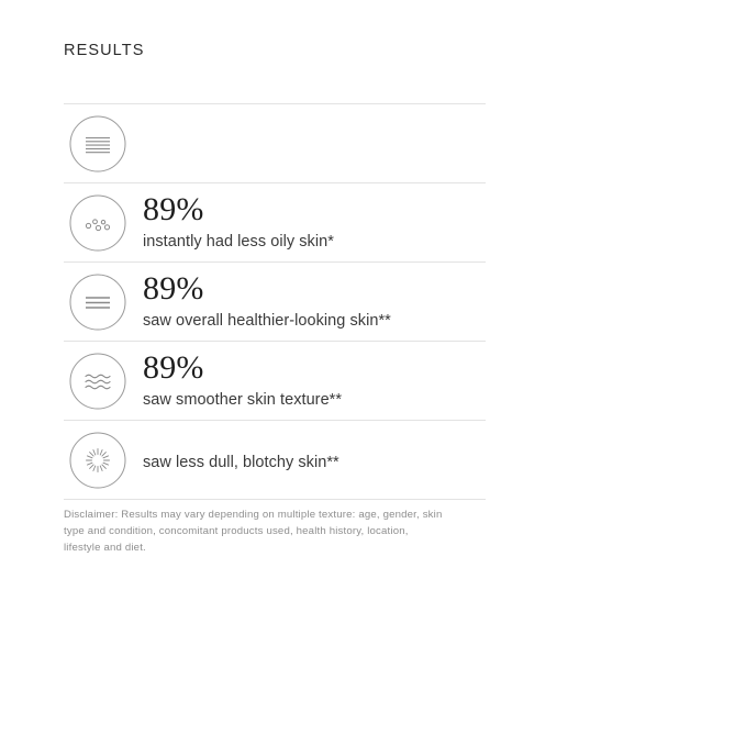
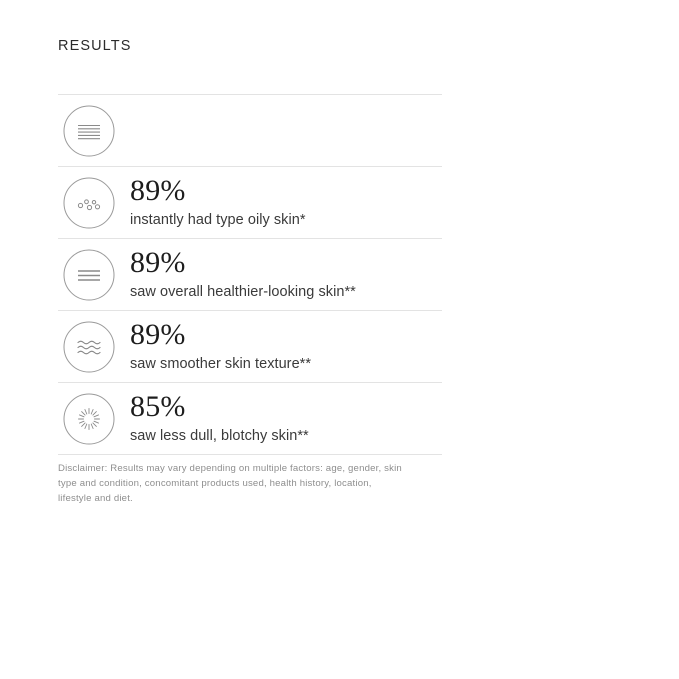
  RESULTS
  89%
- instantly had less oily skin*
+ instantly had type oily skin*
  89%
  saw overall healthier-looking skin**
  89%
  saw smoother skin texture**
+ 85%
  saw less dull, blotchy skin**
- Disclaimer: Results may vary depending on multiple texture: age, gender, skin
+ Disclaimer: Results may vary depending on multiple factors: age, gender, skin
  type and condition, concomitant products used, health history, location,
  lifestyle and diet.
